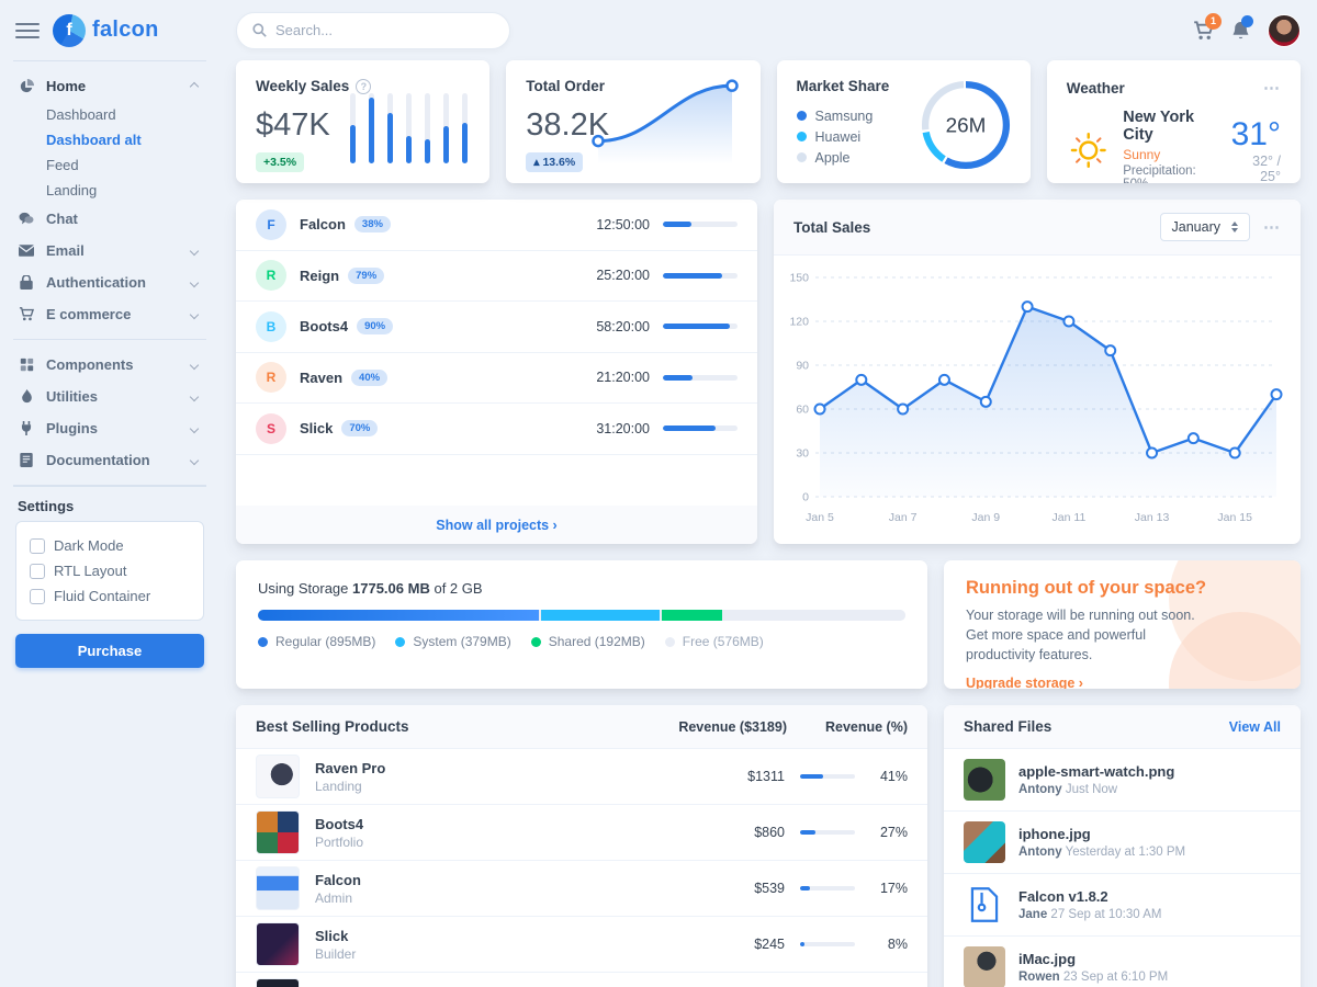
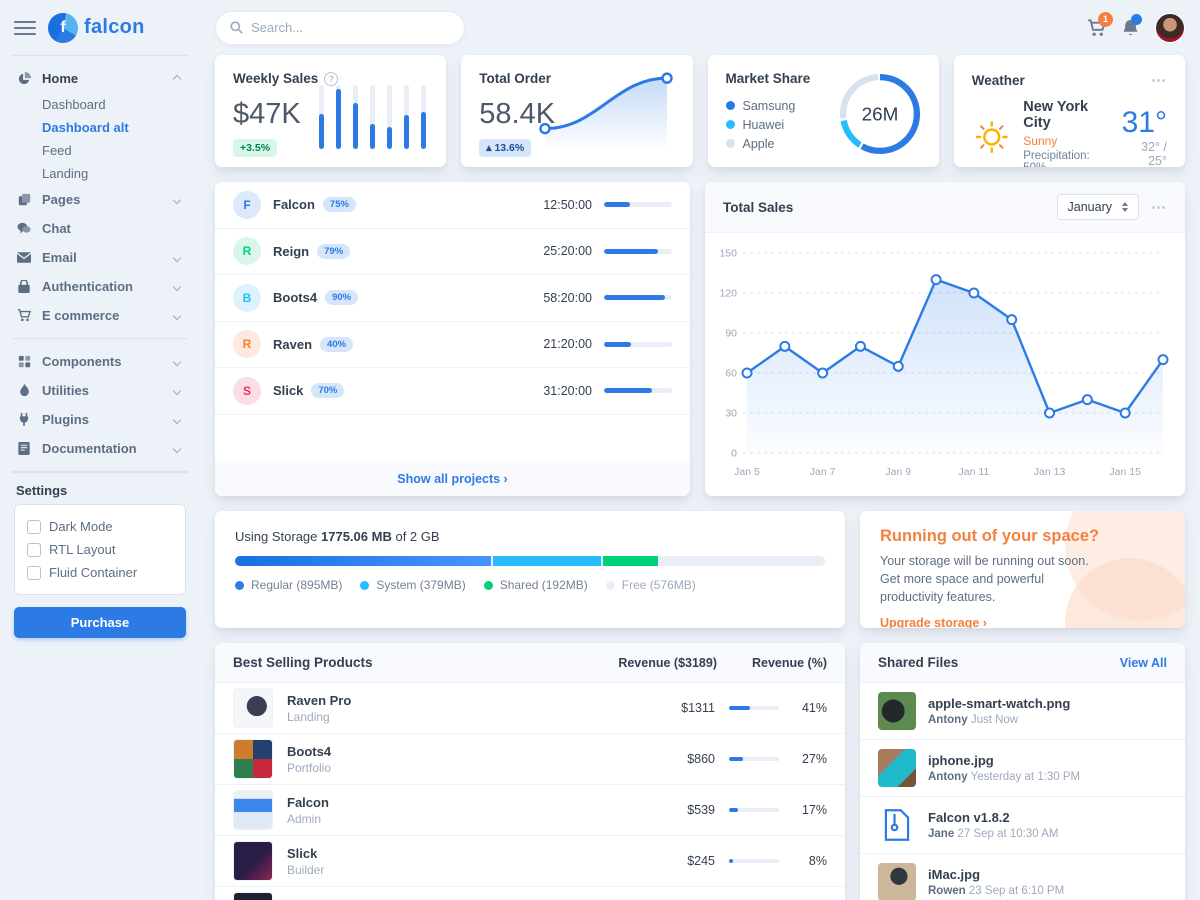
  f
  falcon
  Home
  Dashboard
  Dashboard alt
  Feed
  Landing
+ Pages
  Chat
  Email
  Authentication
  E commerce
  Components
  Utilities
  Plugins
  Documentation
  Settings
  Dark Mode
  RTL Layout
  Fluid Container
  Purchase
  Search...
  1
  Weekly Sales
  ?
  $47K
  +3.5%
  Total Order
- 38.2K
+ 58.4K
  ▴ 13.6%
  Market Share
  Samsung
  Huawei
  Apple
  26M
  Weather
  ⋯
  New York City
  Sunny
  Precipitation:
  31°
  32° / 25°
  F
  Falcon
- 38%
+ 75%
  12:50:00
  R
  Reign
  79%
  25:20:00
  B
  Boots4
  90%
  58:20:00
  R
  Raven
  40%
  21:20:00
  S
  Slick
  70%
  31:20:00
  Show all projects ›
  Total Sales
  January
  ⋯
  0
  30
  60
  90
  120
  150
  Jan 5
  Jan 7
  Jan 9
  Jan 11
  Jan 13
  Jan 15
  Using Storage 1775.06 MB of 2 GB
  Regular (895MB)
  System (379MB)
  Shared (192MB)
  Free (576MB)
  Running out of your space?
  Your storage will be running out soon. Get more space and powerful productivity features.
  Upgrade storage ›
  Best Selling Products
  Revenue ($3189)
  Revenue (%)
  Raven Pro
  Landing
  $1311
  41%
  Boots4
  Portfolio
  $860
  27%
  Falcon
  Admin
  $539
  17%
  Slick
  Builder
  $245
  8%
  Shared Files
  View All
  apple-smart-watch.png
  Antony Just Now
  iphone.jpg
  Antony Yesterday at 1:30 PM
  Falcon v1.8.2
  Jane 27 Sep at 10:30 AM
  iMac.jpg
  Rowen 23 Sep at 6:10 PM
